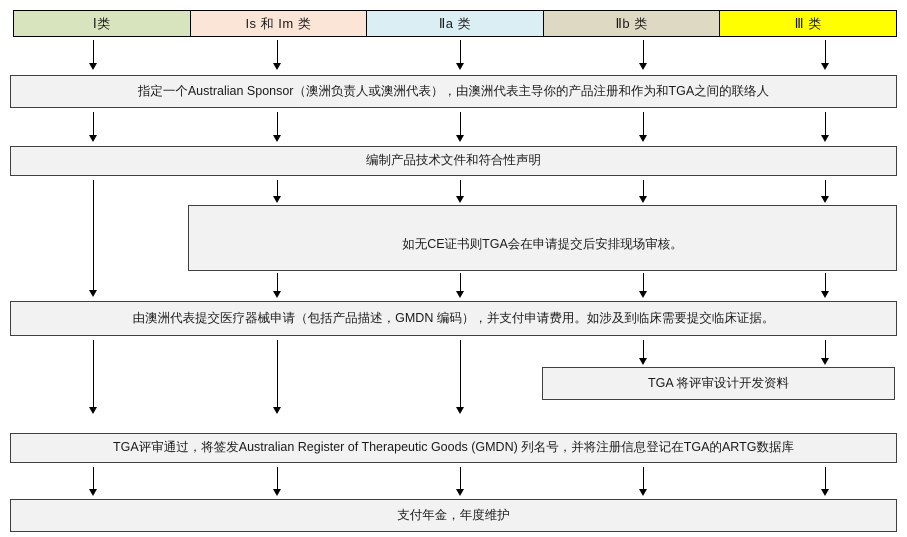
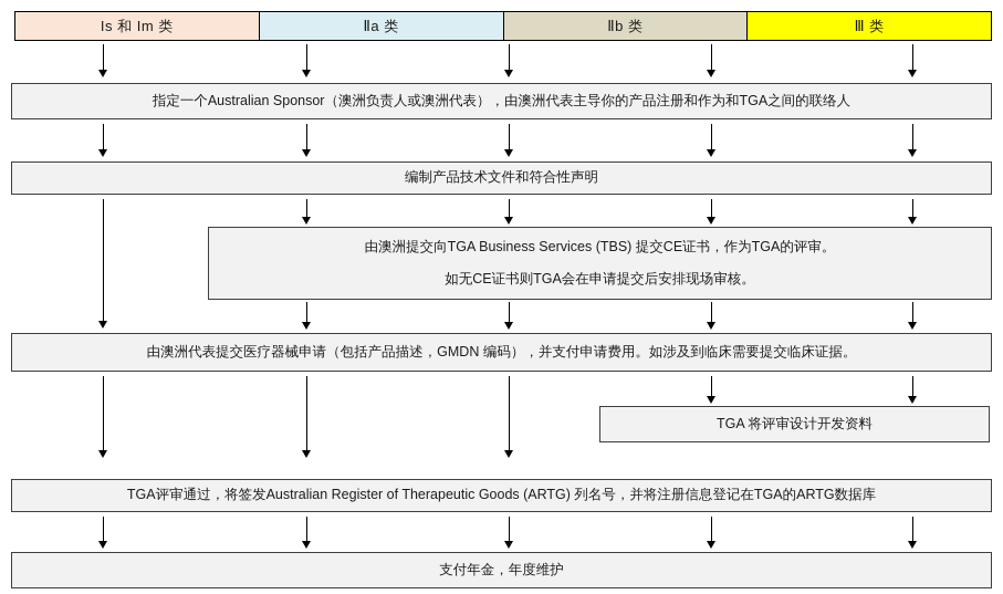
- Ⅰ类
  Is 和 Im 类
  Ⅱa 类
  Ⅱb 类
  Ⅲ 类
  指定一个Australian Sponsor（澳洲负责人或澳洲代表），由澳洲代表主导你的产品注册和作为和TGA之间的联络人
  编制产品技术文件和符合性声明
+ 由澳洲提交向TGA Business Services (TBS) 提交CE证书，作为TGA的评审。
  如无CE证书则TGA会在申请提交后安排现场审核。
  由澳洲代表提交医疗器械申请（包括产品描述，GMDN 编码），并支付申请费用。如涉及到临床需要提交临床证据。
  TGA 将评审设计开发资料
- TGA评审通过，将签发Australian Register of Therapeutic Goods (GMDN) 列名号，并将注册信息登记在TGA的ARTG数据库
+ TGA评审通过，将签发Australian Register of Therapeutic Goods (ARTG) 列名号，并将注册信息登记在TGA的ARTG数据库
  支付年金，年度维护
